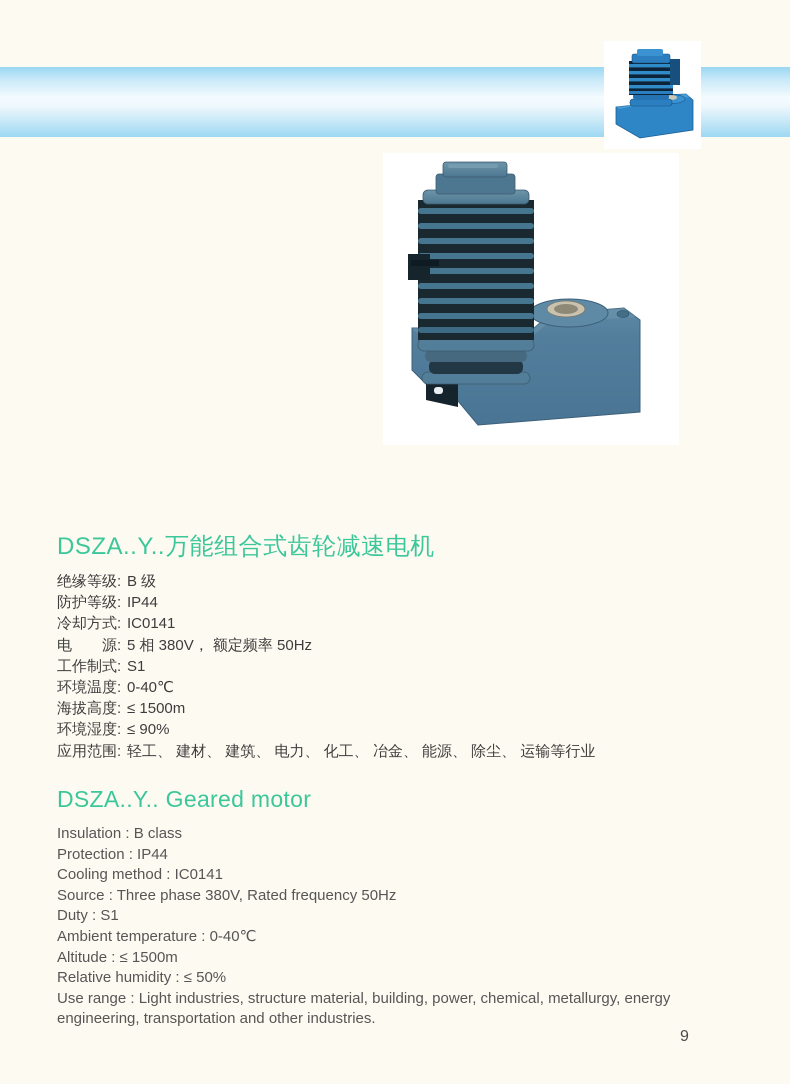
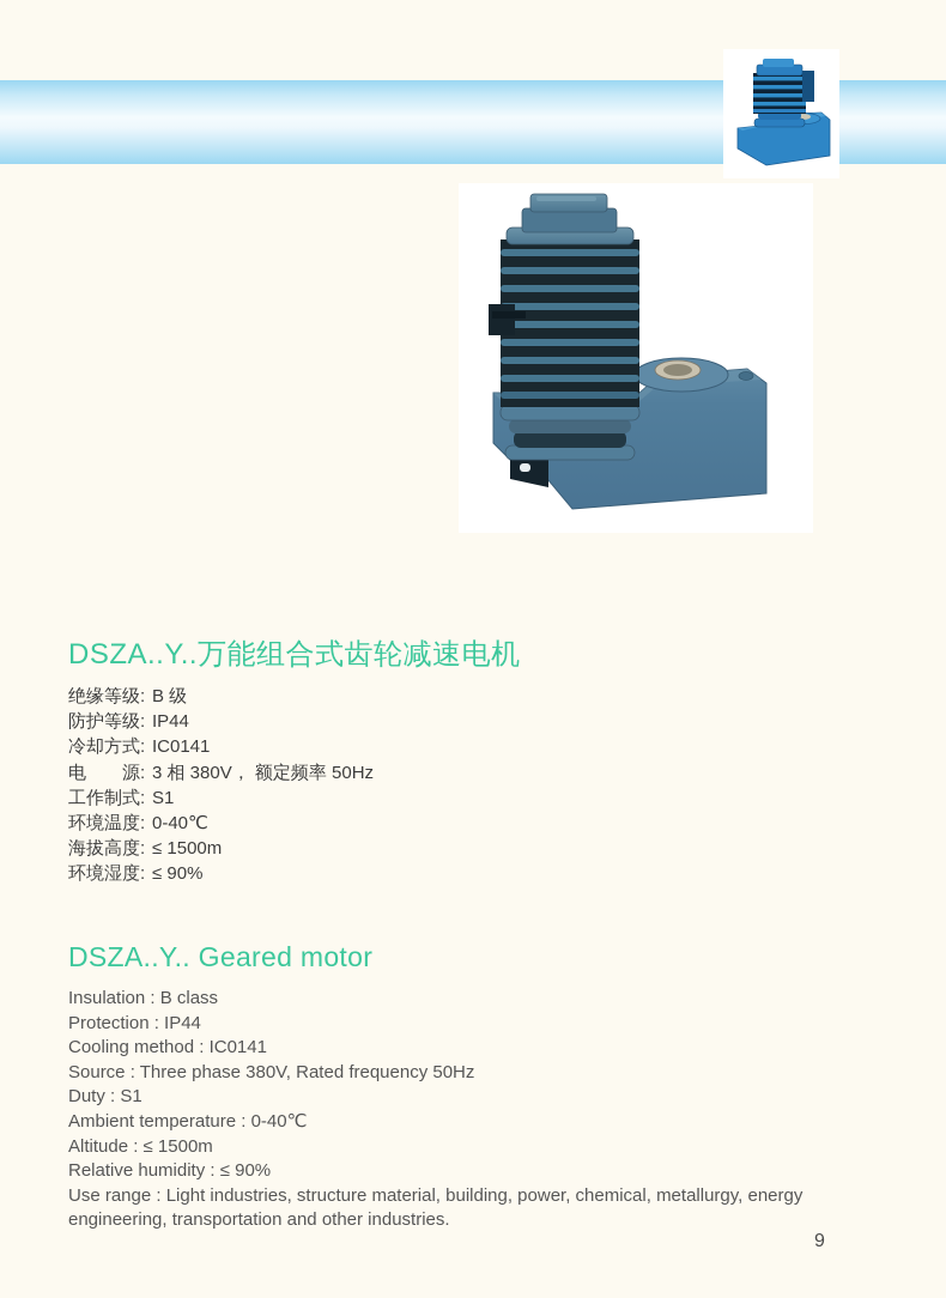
  DSZA..Y..万能组合式齿轮减速电机
  绝缘等级: B 级
  防护等级: IP44
  冷却方式: IC0141
- 电 源: 5 相 380V， 额定频率 50Hz
+ 电 源: 3 相 380V， 额定频率 50Hz
  工作制式: S1
  环境温度: 0-40℃
  海拔高度: ≤ 1500m
  环境湿度: ≤ 90%
- 应用范围: 轻工、 建材、 建筑、 电力、 化工、 冶金、 能源、 除尘、 运输等行业
  DSZA..Y.. Geared motor
  Insulation : B class
  Protection : IP44
  Cooling method : IC0141
  Source : Three phase 380V, Rated frequency 50Hz
  Duty : S1
  Ambient temperature : 0-40℃
  Altitude : ≤ 1500m
- Relative humidity : ≤ 50%
+ Relative humidity : ≤ 90%
  Use range : Light industries, structure material, building, power, chemical, metallurgy, energy engineering, transportation and other industries.
  9
